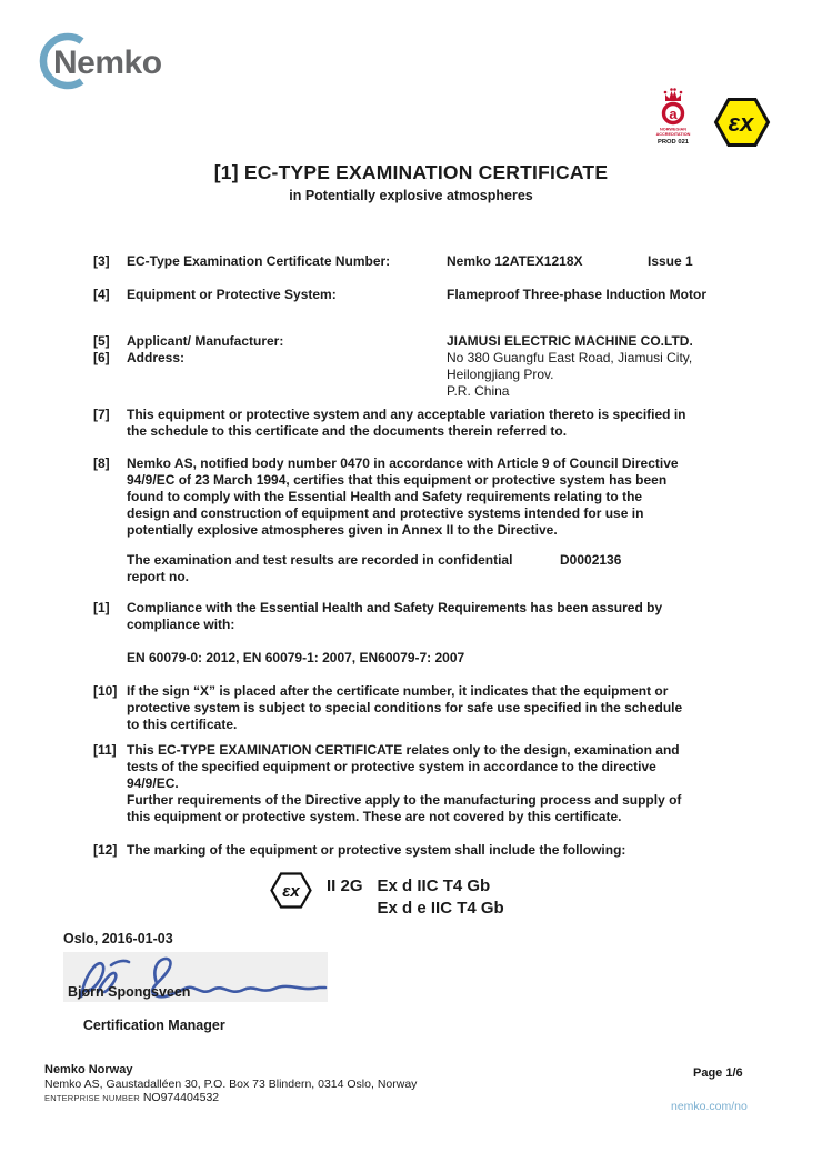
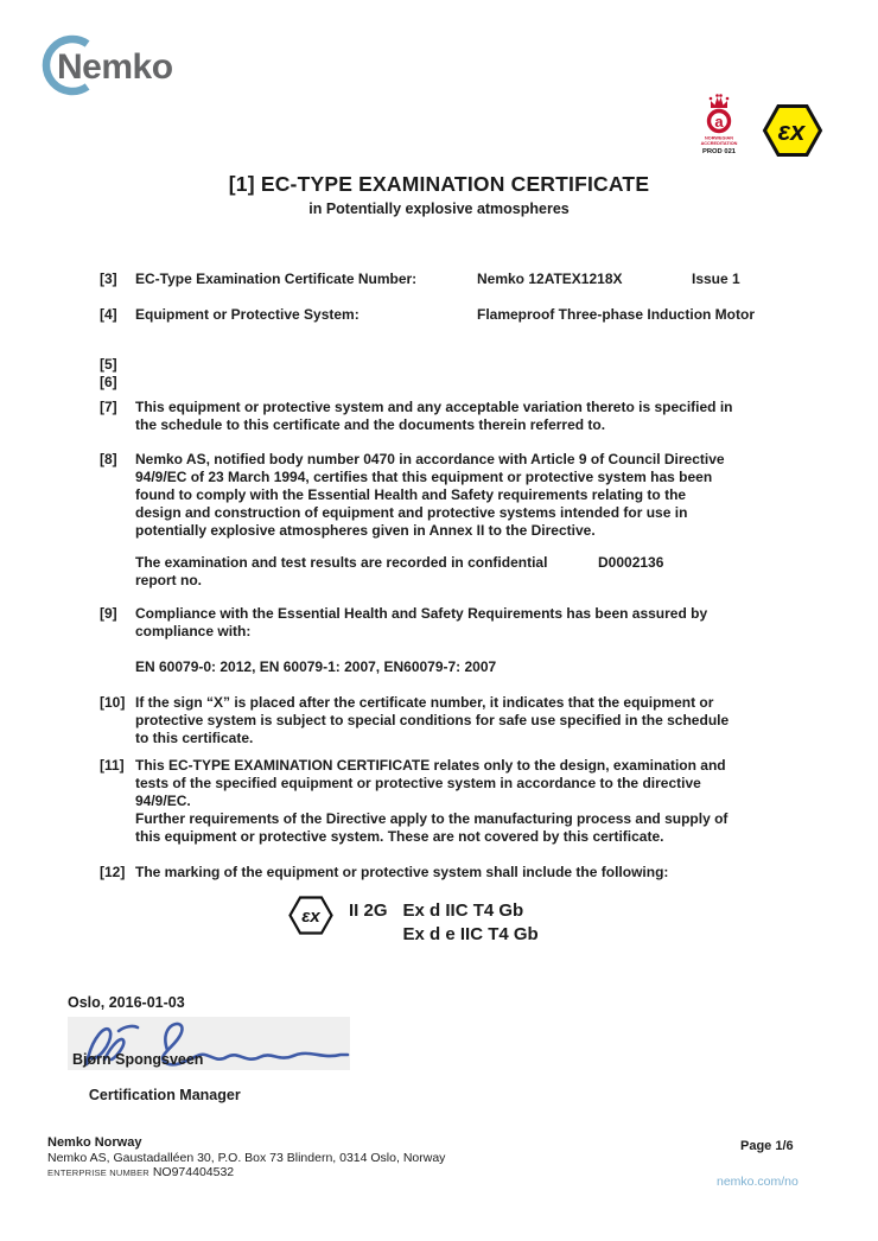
  Nemko
  a
  εx
  [1] EC-TYPE EXAMINATION CERTIFICATE
  in Potentially explosive atmospheres
  [3]
  EC-Type Examination Certificate Number:
  Nemko 12ATEX1218X
  Issue 1
  [4]
  Equipment or Protective System:
  Flameproof Three-phase Induction Motor
  [5]
  [6]
- Applicant/ Manufacturer:
- Address:
- JIAMUSI ELECTRIC MACHINE CO.LTD.
- No 380 Guangfu East Road, Jiamusi City,
- Heilongjiang Prov.
- P.R. China
  [7]
  This equipment or protective system and any acceptable variation thereto is specified in
  the schedule to this certificate and the documents therein referred to.
  [8]
  Nemko AS, notified body number 0470 in accordance with Article 9 of Council Directive
  94/9/EC of 23 March 1994, certifies that this equipment or protective system has been
  found to comply with the Essential Health and Safety requirements relating to the
  design and construction of equipment and protective systems intended for use in
  potentially explosive atmospheres given in Annex II to the Directive.
  The examination and test results are recorded in confidential
  report no.
  D0002136
- [1]
+ [9]
  Compliance with the Essential Health and Safety Requirements has been assured by
  compliance with:
  EN 60079-0: 2012, EN 60079-1: 2007, EN60079-7: 2007
  [10]
  If the sign “X” is placed after the certificate number, it indicates that the equipment or
  protective system is subject to special conditions for safe use specified in the schedule
  to this certificate.
  [11]
  This EC-TYPE EXAMINATION CERTIFICATE relates only to the design, examination and
  tests of the specified equipment or protective system in accordance to the directive
  94/9/EC.
  Further requirements of the Directive apply to the manufacturing process and supply of
  this equipment or protective system. These are not covered by this certificate.
  [12]
  The marking of the equipment or protective system shall include the following:
  εx
  II 2G
  Ex d IIC T4 Gb
  Ex d e IIC T4 Gb
  Oslo, 2016-01-03
  Bjørn Spongsveen
  Certification Manager
  Nemko Norway
  Nemko AS, Gaustadalléen 30, P.O. Box 73 Blindern, 0314 Oslo, Norway
  ENTERPRISE NUMBER NO974404532
  Page 1/6
  nemko.com/no
